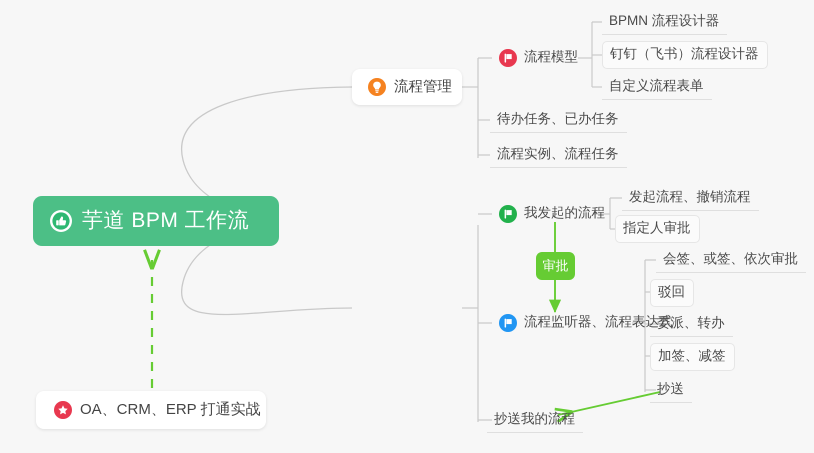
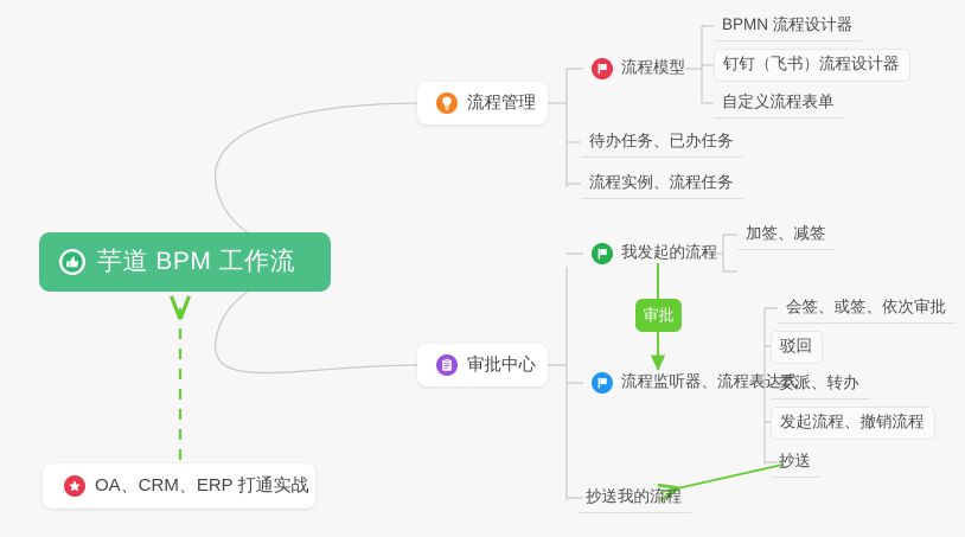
  芋道 BPM 工作流
  流程管理
  流程模型
  BPMN 流程设计器
  钉钉（飞书）流程设计器
  自定义流程表单
  待办任务、已办任务
  流程实例、流程任务
+ 审批中心
  我发起的流程
- 发起流程、撤销流程
+ 加签、减签
- 指定人审批
  审批
  流程监听器、流程表达式
  会签、或签、依次审批
  驳回
  委派、转办
- 加签、减签
+ 发起流程、撤销流程
  抄送
  抄送我的流程
  OA、CRM、ERP 打通实战
